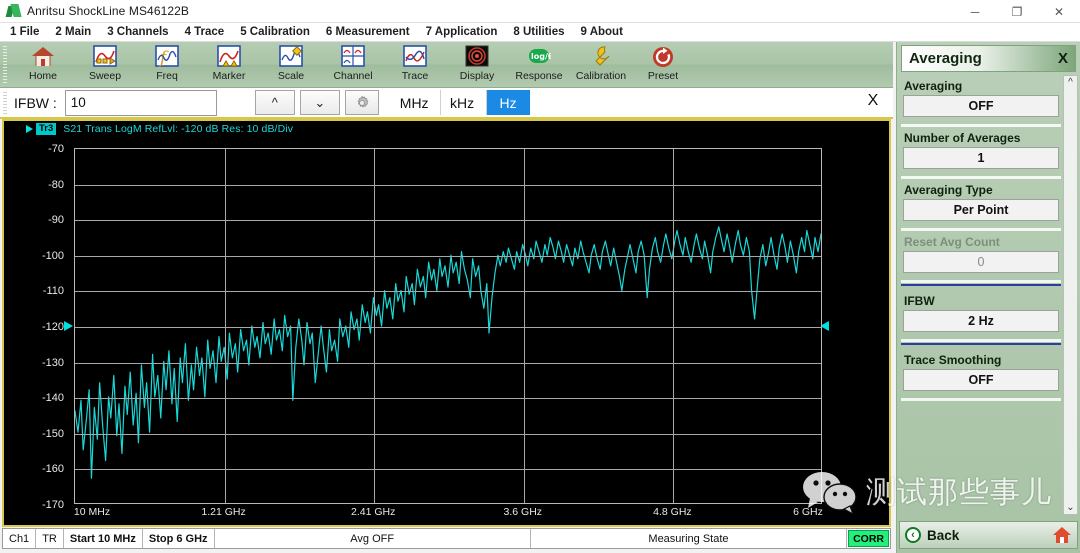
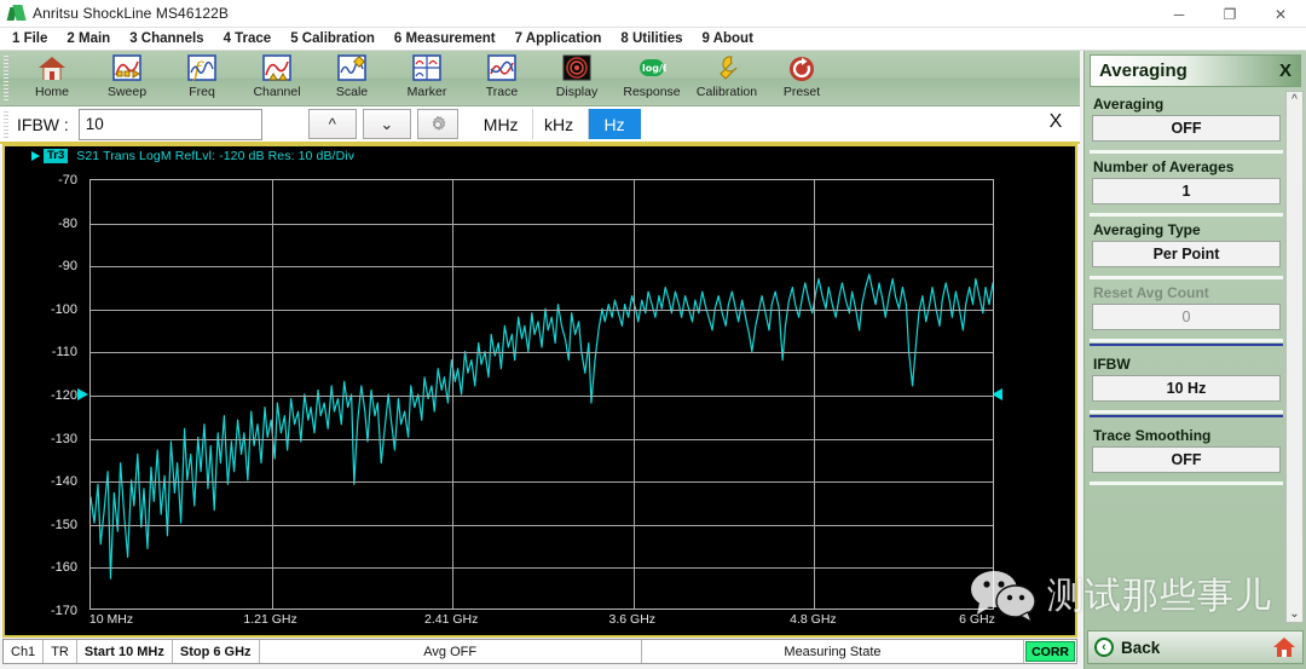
  Anritsu ShockLine MS46122B
  ─
  ❐
  ✕
  1 File
  2 Main
  3 Channels
  4 Trace
  5 Calibration
  6 Measurement
  7 Application
  8 Utilities
  9 About
  Home
  Sweep
  f
  Freq
- Marker
+ Channel
  Scale
- Channel
+ Marker
  Trace
  Display
  log/θ
  Response
  Calibration
  Preset
  IFBW :
  10
  ^
  ⌄
  MHz
  kHz
  Hz
  X
  Tr3
  S21 Trans LogM RefLvl: -120 dB Res: 10 dB/Div
  -70
  -80
  -90
  -100
  -110
  -120
  -130
  -140
  -150
  -160
  -170
  10 MHz
  1.21 GHz
  2.41 GHz
  3.6 GHz
  4.8 GHz
  6 GHz
  Ch1
  TR
  Start 10 MHz
  Stop 6 GHz
  Avg OFF
  Measuring State
  CORR
  Averaging
  X
  Averaging
  OFF
  Number of Averages
  1
  Averaging Type
  Per Point
  Reset Avg Count
  0
  IFBW
- 2 Hz
+ 10 Hz
  Trace Smoothing
  OFF
  ^
  ⌄
  ‹
  Back
  测试那些事儿
